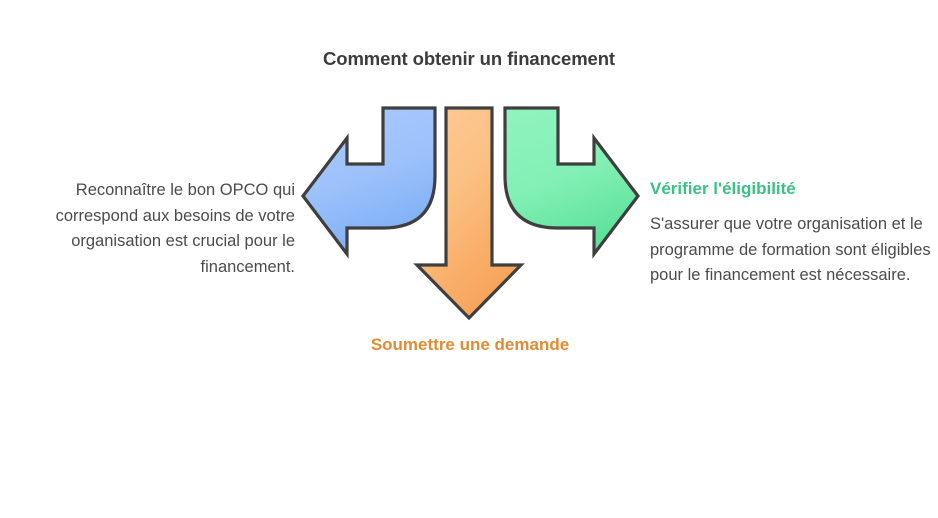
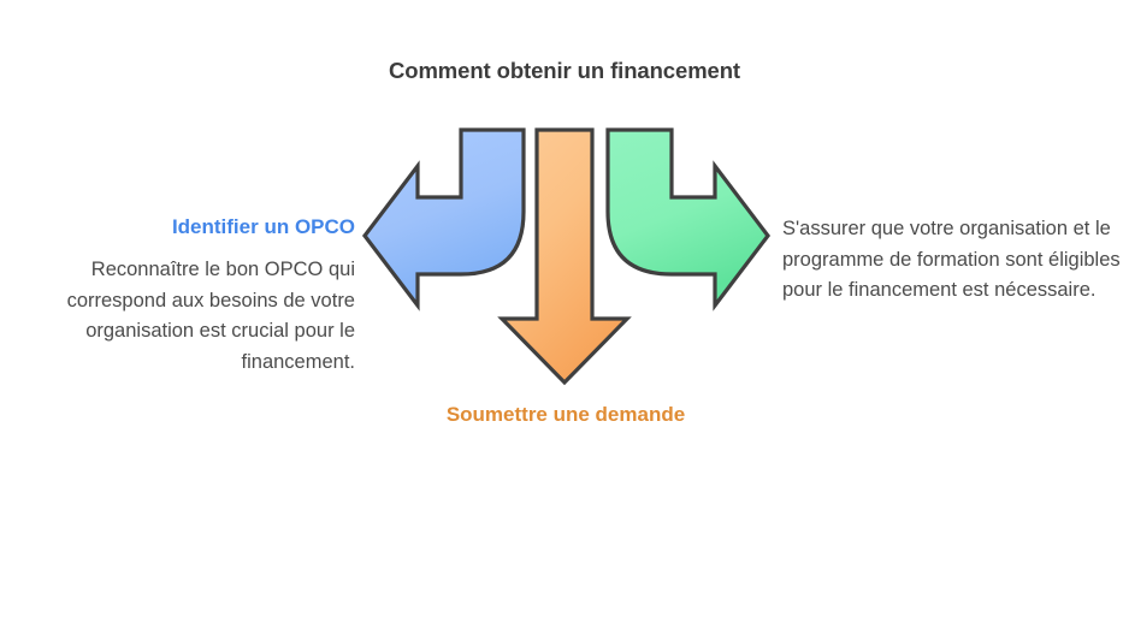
  Comment obtenir un financement
+ Identifier un OPCO
  Reconnaître le bon OPCO qui correspond aux besoins de votre organisation est crucial pour le financement.
  Soumettre une demande
- Vérifier l'éligibilité
  S'assurer que votre organisation et le programme de formation sont éligibles pour le financement est nécessaire.
